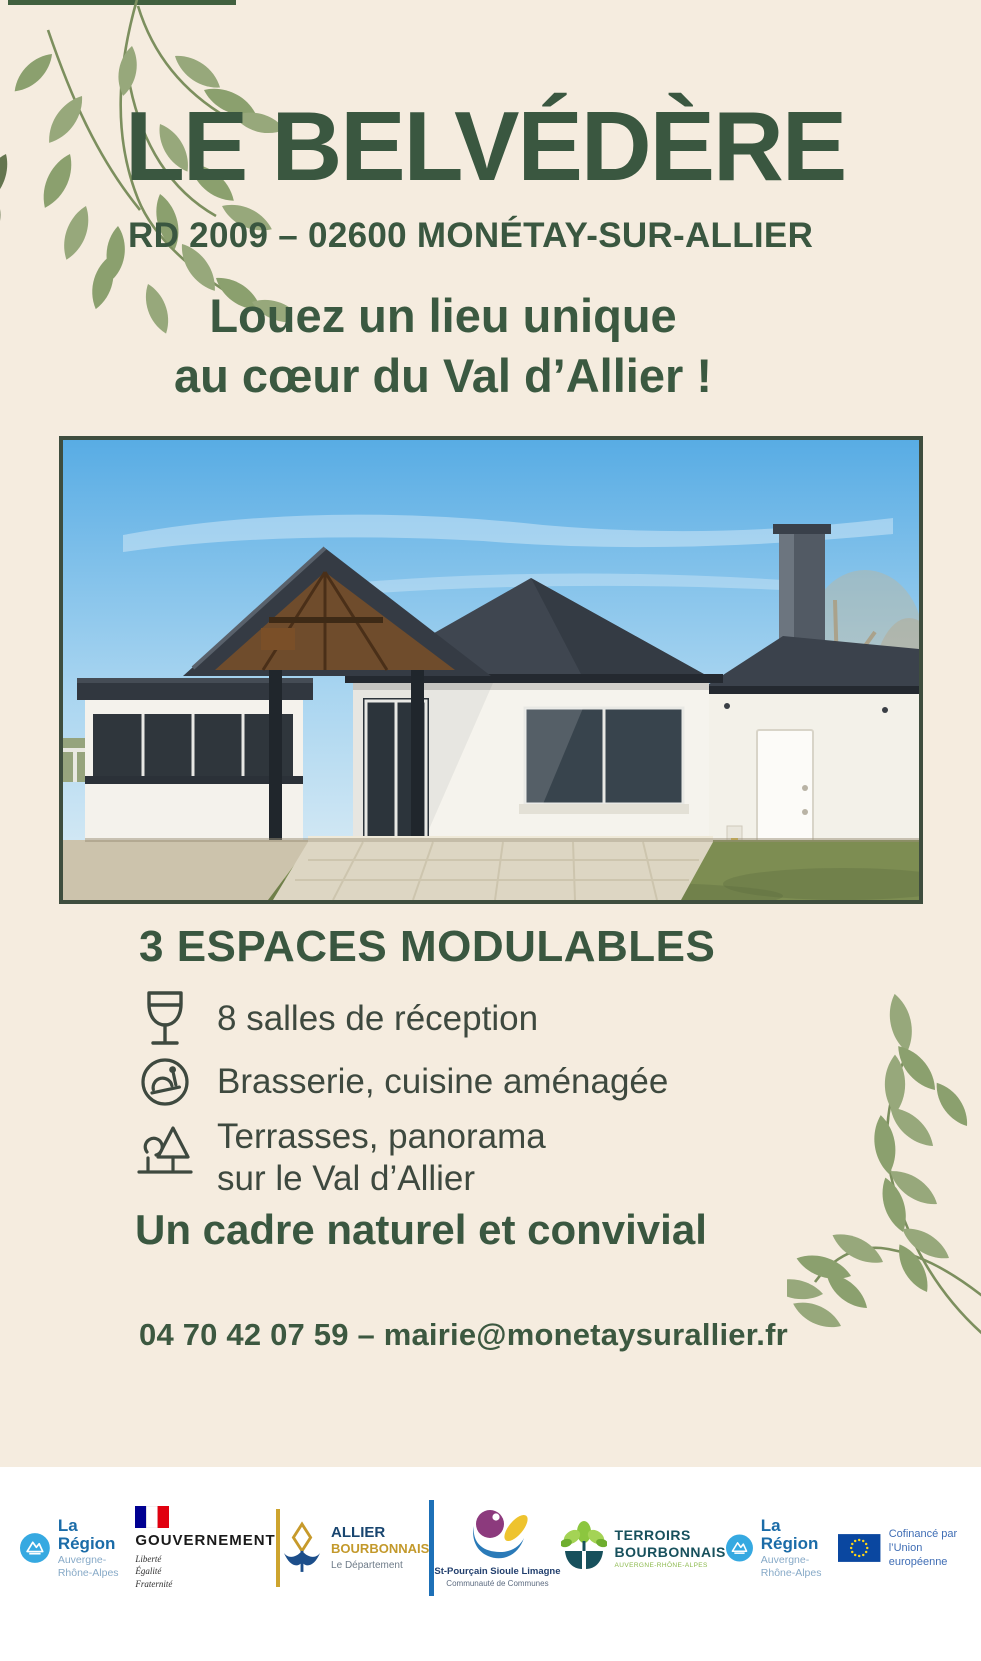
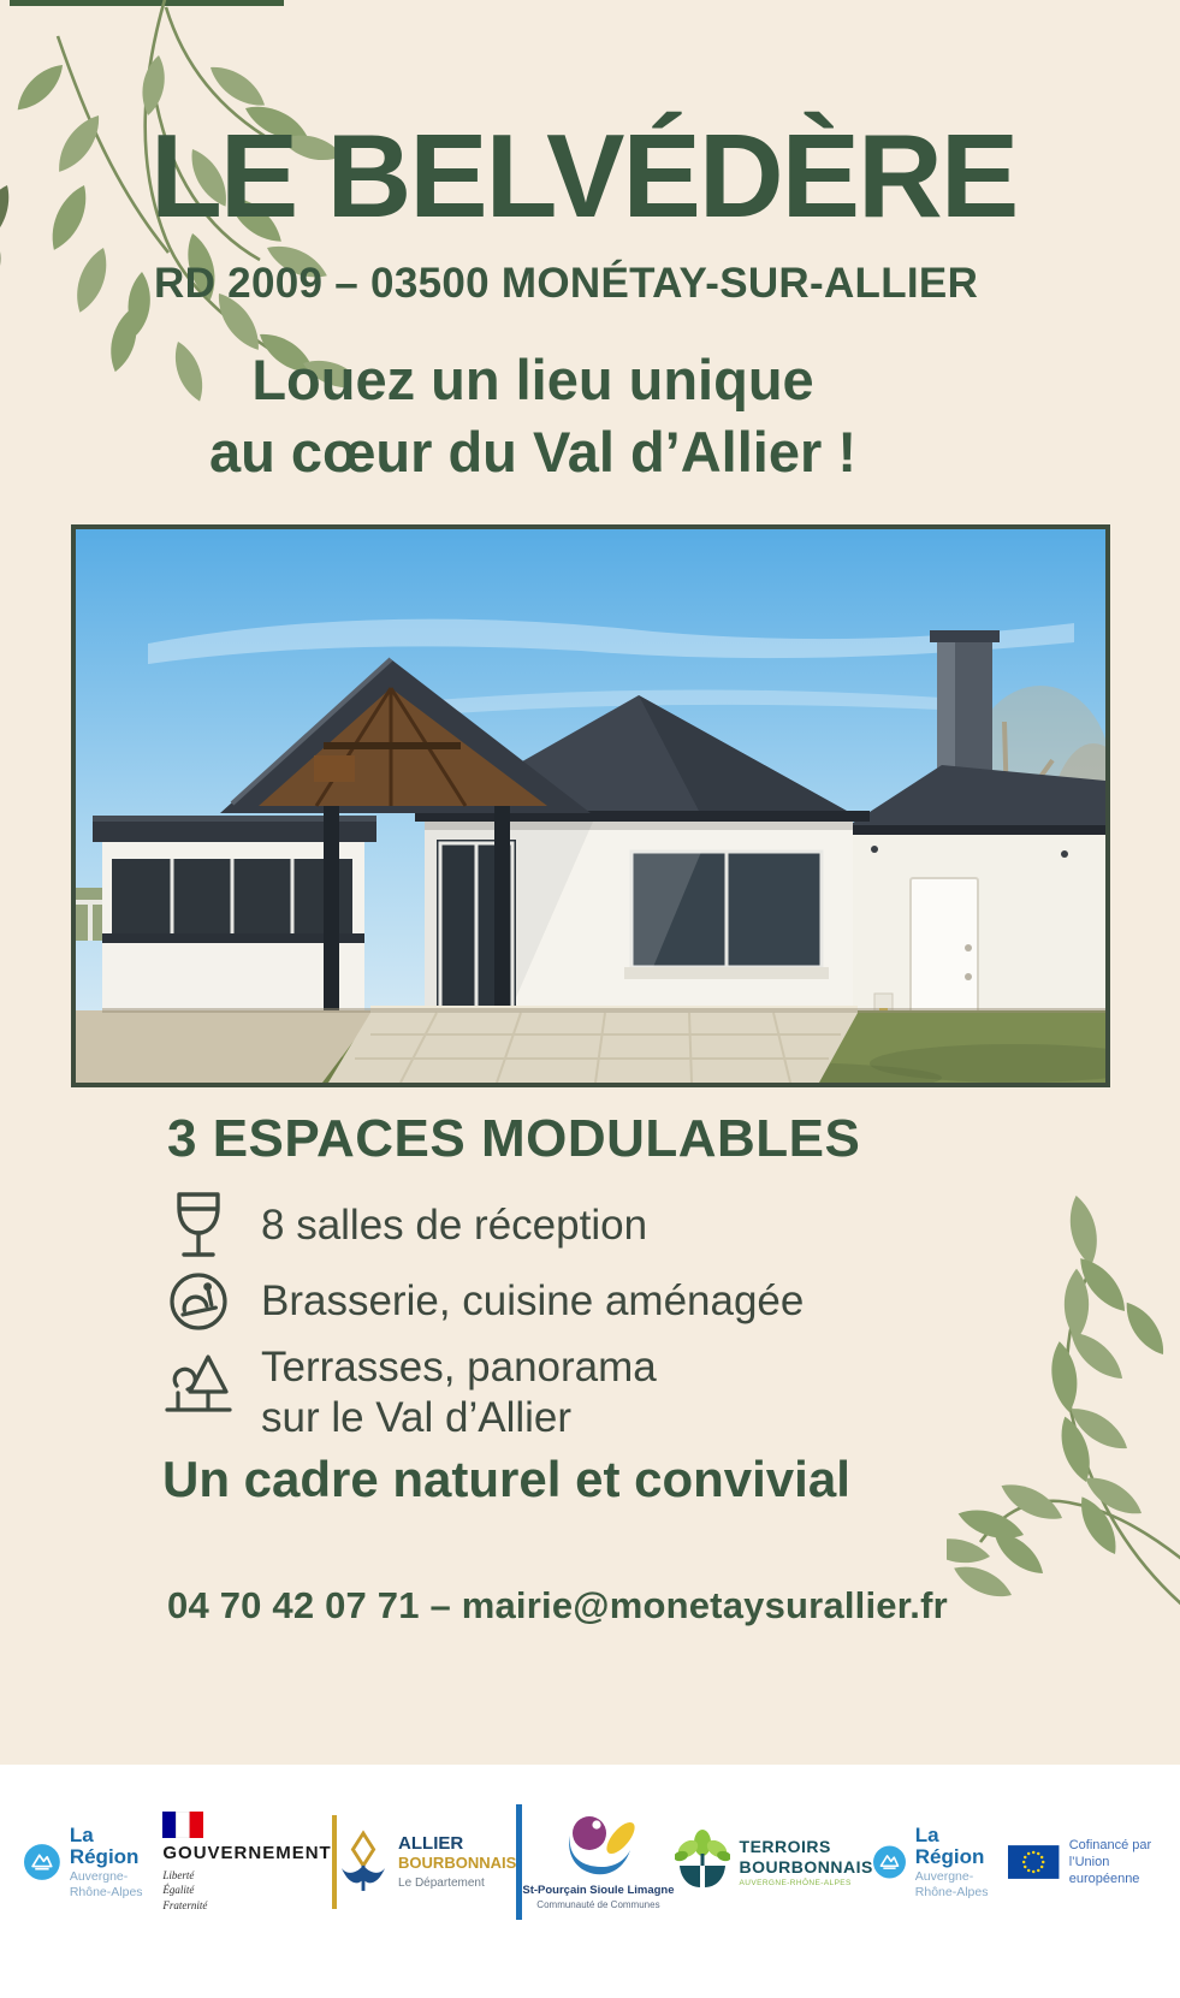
  LE BELVÉDÈRE
- RD 2009 – 02600 MONÉTAY-SUR-ALLIER
+ RD 2009 – 03500 MONÉTAY-SUR-ALLIER
  Louez un lieu unique
  au cœur du Val d’Allier !
  3 ESPACES MODULABLES
  8 salles de réception
  Brasserie, cuisine aménagée
  Terrasses, panorama
  sur le Val d’Allier
  Un cadre naturel et convivial
- 04 70 42 07 59 – mairie@monetaysurallier.fr
+ 04 70 42 07 71 – mairie@monetaysurallier.fr
  La Région
  Auvergne-Rhône-Alpes
  GOUVERNEMENT
  Liberté
  Égalité
  Fraternité
  ALLIER
  BOURBONNAIS
  Le Département
  St-Pourçain Sioule Limagne
  Communauté de Communes
  TERROIRS
  BOURBONNAIS
  La Région
  Auvergne-Rhône-Alpes
  Cofinancé par
  l’Union européenne
